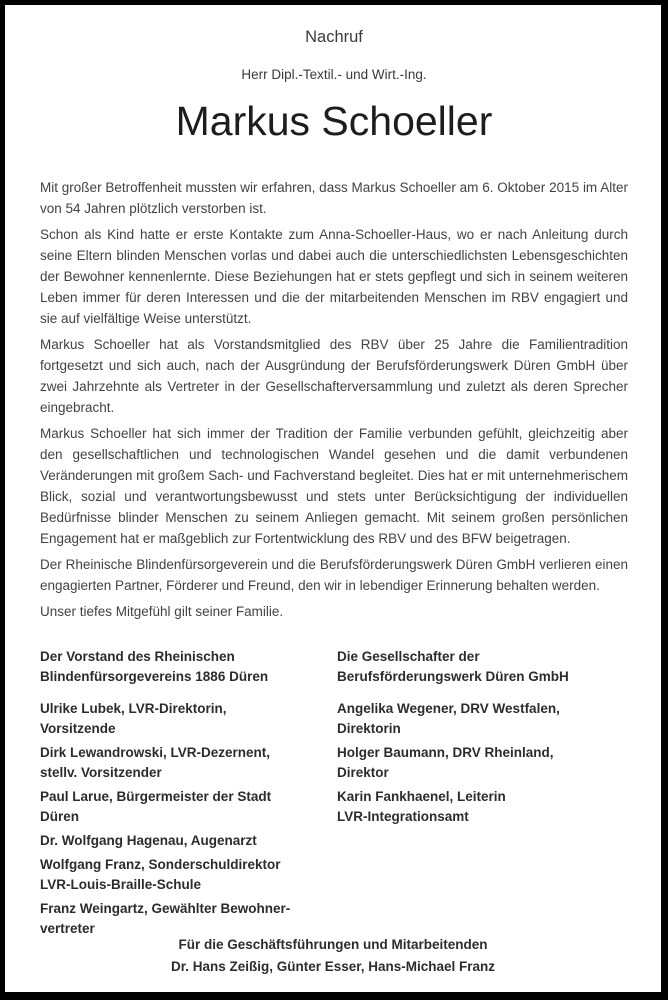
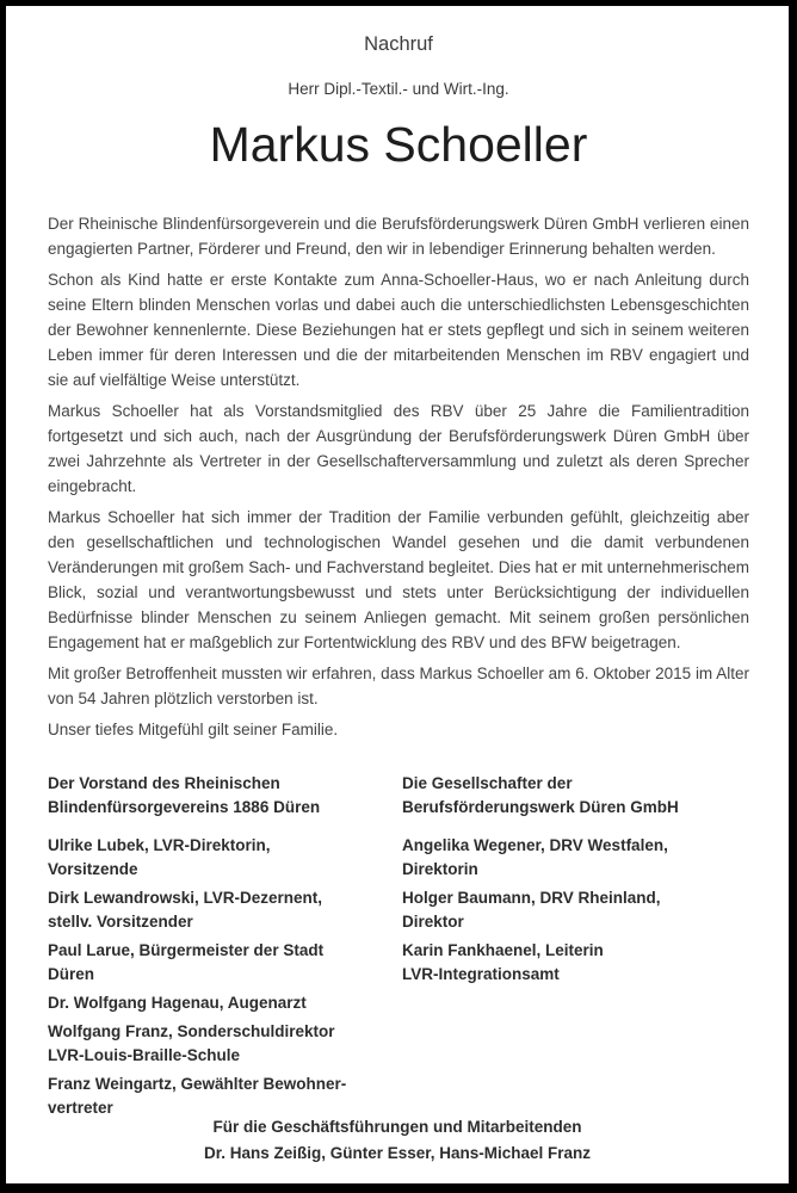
  Nachruf
  Herr Dipl.-Textil.- und Wirt.-Ing.
  Markus Schoeller
- Mit großer Betroffenheit mussten wir erfahren, dass Markus Schoeller am 6. Oktober 2015 im Alter von 54 Jahren plötzlich verstorben ist.
+ Der Rheinische Blindenfürsorgeverein und die Berufsförderungswerk Düren GmbH verlieren einen engagierten Partner, Förderer und Freund, den wir in lebendiger Erinnerung behalten werden.
  Schon als Kind hatte er erste Kontakte zum Anna-Schoeller-Haus, wo er nach Anleitung durch seine Eltern blinden Menschen vorlas und dabei auch die unterschiedlichsten Lebensgeschichten der Bewohner kennenlernte. Diese Beziehungen hat er stets gepflegt und sich in seinem weiteren Leben immer für deren Interessen und die der mitarbeitenden Menschen im RBV engagiert und sie auf vielfältige Weise unterstützt.
  Markus Schoeller hat als Vorstandsmitglied des RBV über 25 Jahre die Familientradition fortgesetzt und sich auch, nach der Ausgründung der Berufsförderungswerk Düren GmbH über zwei Jahrzehnte als Vertreter in der Gesellschafterversammlung und zuletzt als deren Sprecher eingebracht.
  Markus Schoeller hat sich immer der Tradition der Familie verbunden gefühlt, gleichzeitig aber den gesellschaftlichen und technologischen Wandel gesehen und die damit verbundenen Veränderungen mit großem Sach- und Fachverstand begleitet. Dies hat er mit unternehmerischem Blick, sozial und verantwortungsbewusst und stets unter Berücksichtigung der individuellen Bedürfnisse blinder Menschen zu seinem Anliegen gemacht. Mit seinem großen persönlichen Engagement hat er maßgeblich zur Fortentwicklung des RBV und des BFW beigetragen.
- Der Rheinische Blindenfürsorgeverein und die Berufsförderungswerk Düren GmbH verlieren einen engagierten Partner, Förderer und Freund, den wir in lebendiger Erinnerung behalten werden.
+ Mit großer Betroffenheit mussten wir erfahren, dass Markus Schoeller am 6. Oktober 2015 im Alter von 54 Jahren plötzlich verstorben ist.
  Unser tiefes Mitgefühl gilt seiner Familie.
  Der Vorstand des Rheinischen
  Blindenfürsorgevereins 1886 Düren
  Ulrike Lubek, LVR-Direktorin,
  Vorsitzende
  Dirk Lewandrowski, LVR-Dezernent,
  stellv. Vorsitzender
  Paul Larue, Bürgermeister der Stadt
  Düren
  Dr. Wolfgang Hagenau, Augenarzt
  Wolfgang Franz, Sonderschuldirektor
  LVR-Louis-Braille-Schule
  Franz Weingartz, Gewählter Bewohner-
  vertreter
  Die Gesellschafter der
  Berufsförderungswerk Düren GmbH
  Angelika Wegener, DRV Westfalen,
  Direktorin
  Holger Baumann, DRV Rheinland,
  Direktor
  Karin Fankhaenel, Leiterin
  LVR-Integrationsamt
  Für die Geschäftsführungen und Mitarbeitenden
  Dr. Hans Zeißig, Günter Esser, Hans-Michael Franz
